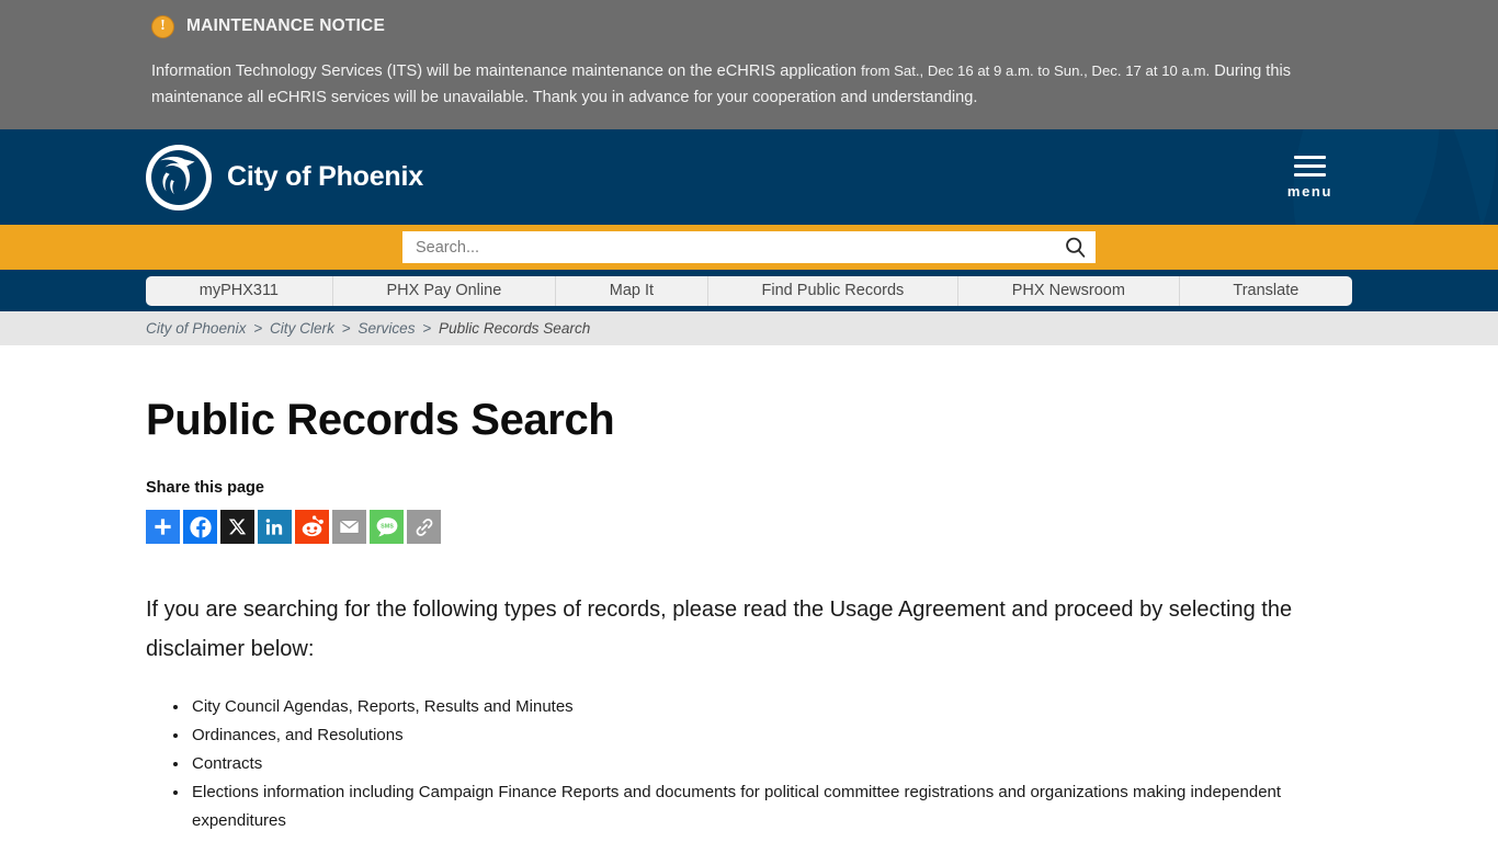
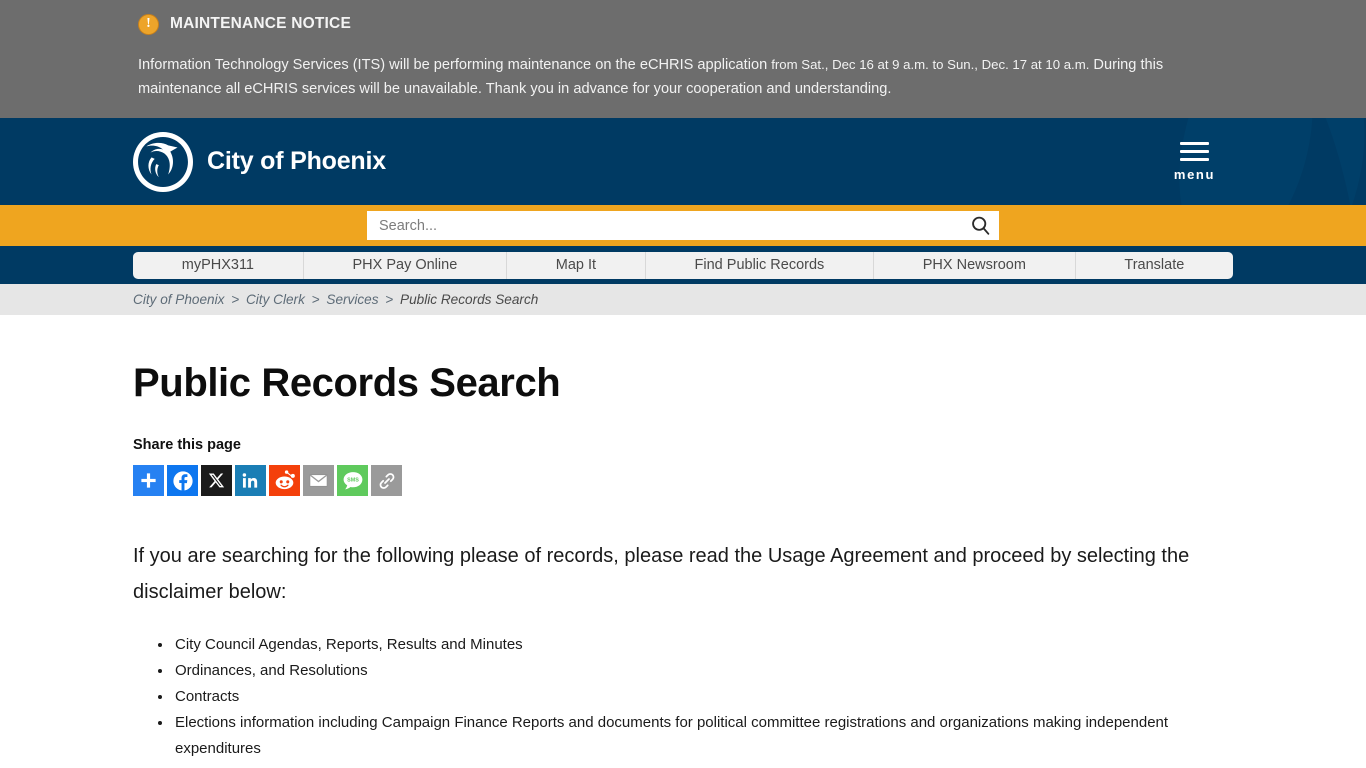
  !
  MAINTENANCE NOTICE
- Information Technology Services (ITS) will be maintenance maintenance on the eCHRIS application from Sat., Dec 16 at 9 a.m. to Sun., Dec. 17 at 10 a.m. During this maintenance all eCHRIS services will be unavailable. Thank you in advance for your cooperation and understanding.
+ Information Technology Services (ITS) will be performing maintenance on the eCHRIS application from Sat., Dec 16 at 9 a.m. to Sun., Dec. 17 at 10 a.m. During this maintenance all eCHRIS services will be unavailable. Thank you in advance for your cooperation and understanding.
  City of Phoenix
  menu
  Search...
  myPHX311
  PHX Pay Online
  Map It
  Find Public Records
  PHX Newsroom
  Translate
  City of Phoenix > City Clerk > Services > Public Records Search
  Public Records Search
  Share this page
- If you are searching for the following types of records, please read the Usage Agreement and proceed by selecting the disclaimer below:
+ If you are searching for the following please of records, please read the Usage Agreement and proceed by selecting the disclaimer below:
  City Council Agendas, Reports, Results and Minutes
  Ordinances, and Resolutions
  Contracts
  Elections information including Campaign Finance Reports and documents for political committee registrations and organizations making independent expenditures
